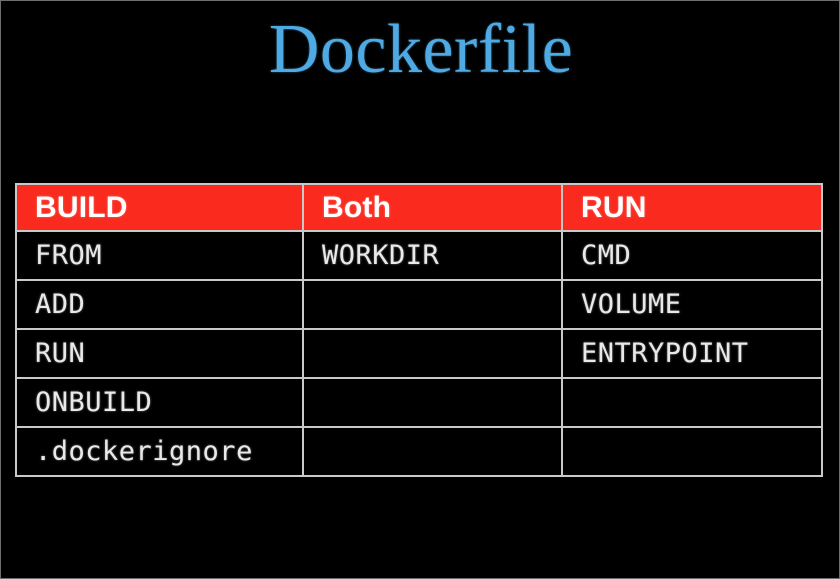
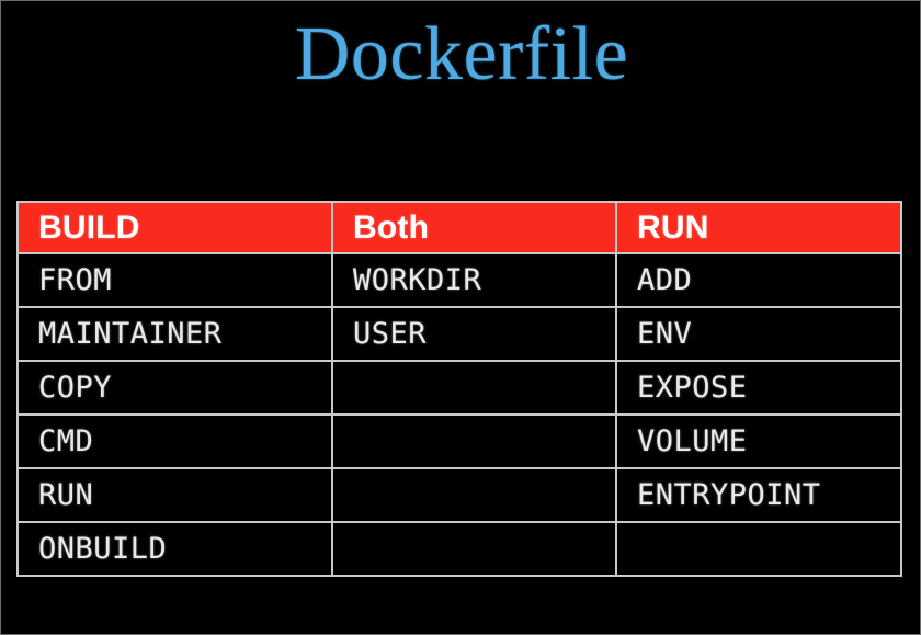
  Dockerfile
  BUILD	Both	RUN
- FROM	WORKDIR	CMD
+ FROM	WORKDIR	ADD
+ MAINTAINER	USER	ENV
+ COPY		EXPOSE
- ADD		VOLUME
+ CMD		VOLUME
  RUN		ENTRYPOINT
  ONBUILD
- .dockerignore
